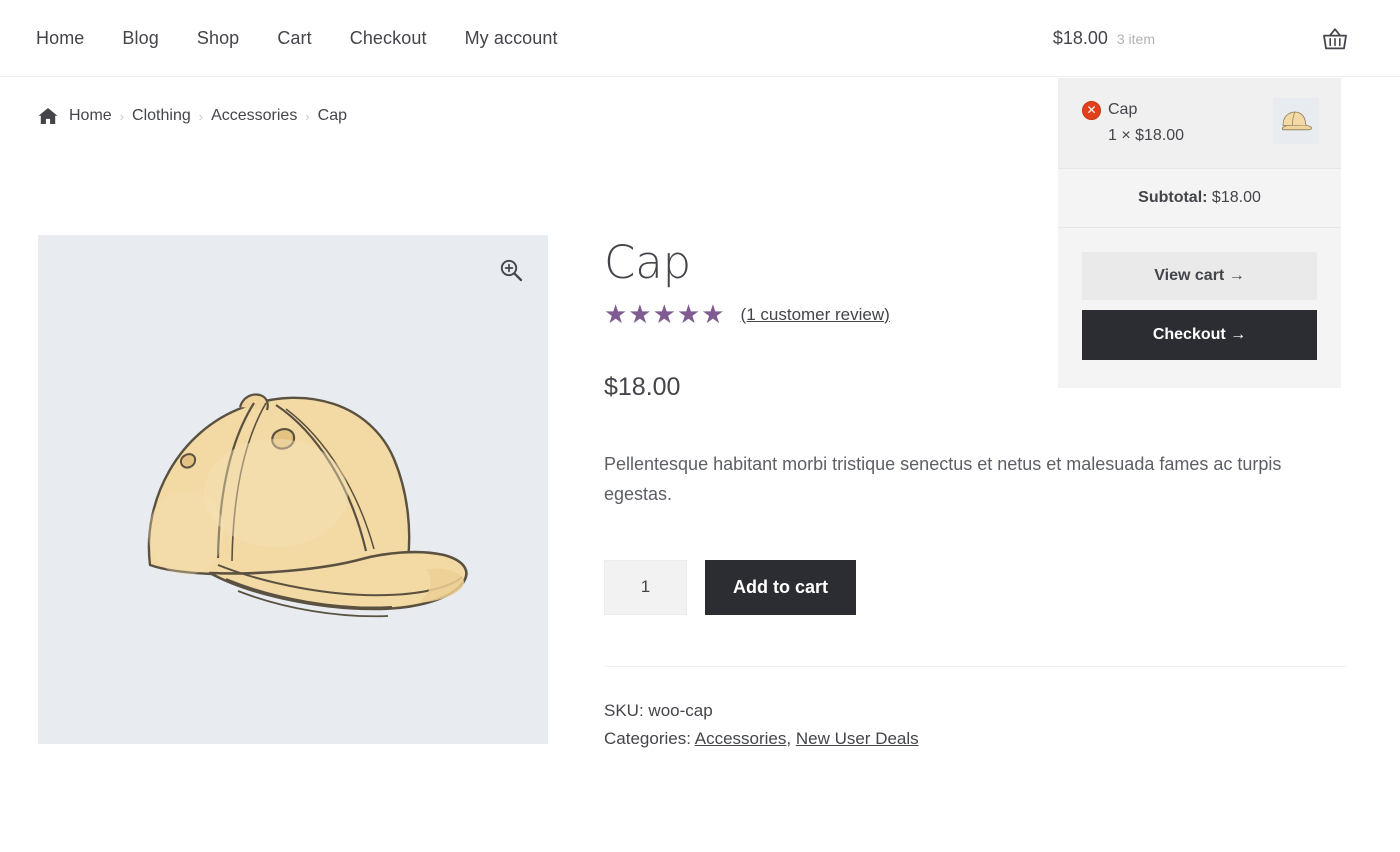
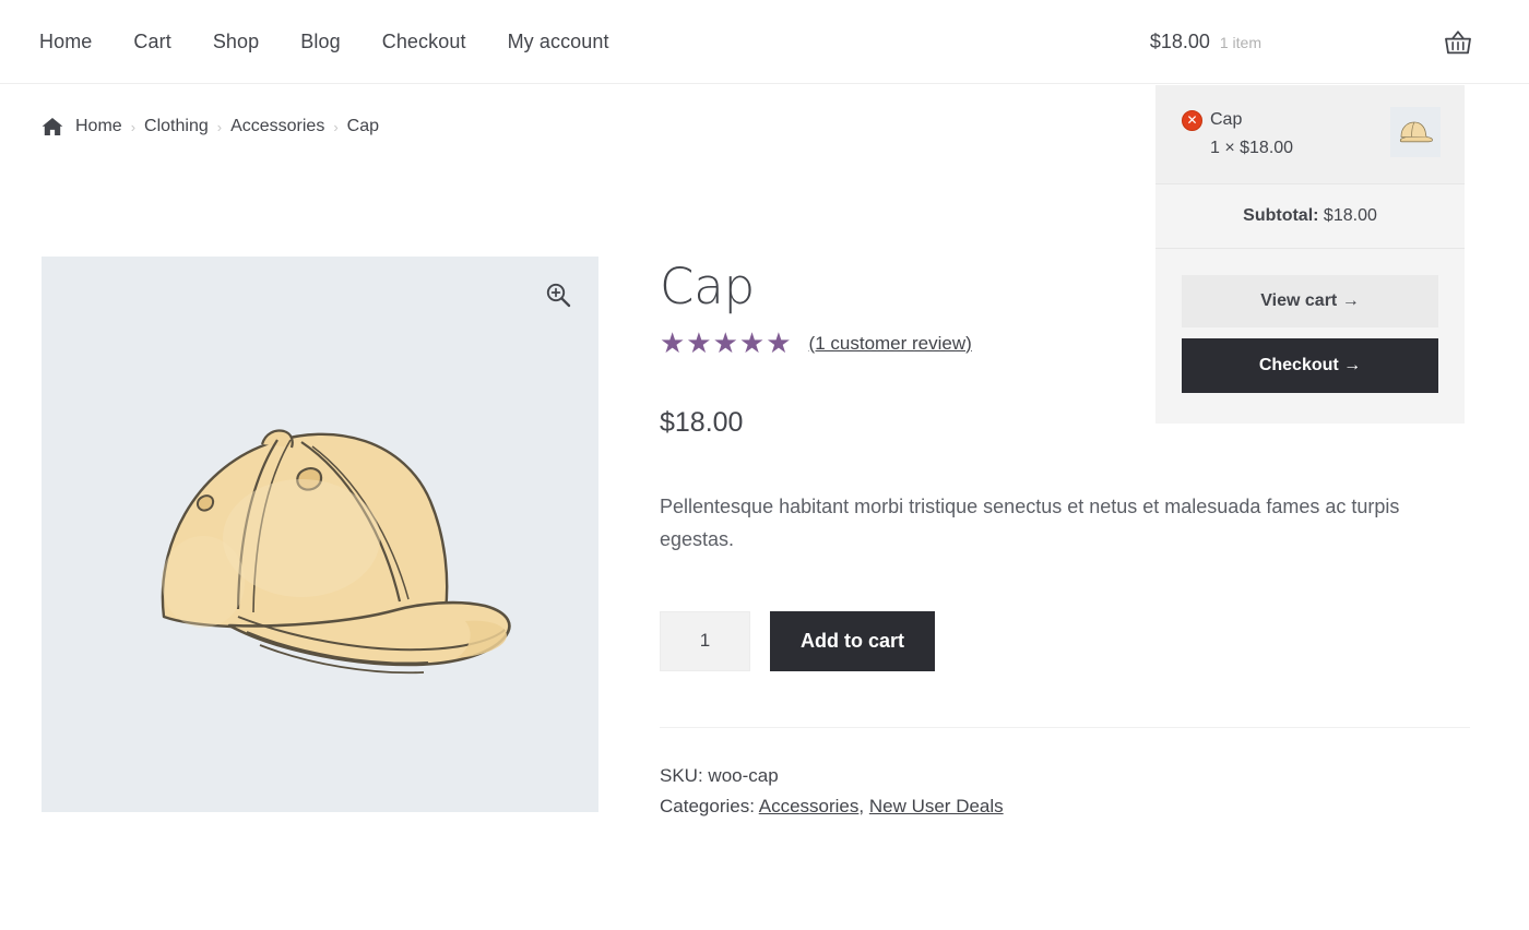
  Home
- Blog
+ Cart
  Shop
- Cart
+ Blog
  Checkout
  My account
  $18.00
- 3 item
+ 1 item
  ✕
  Cap
  1 × $18.00
  Subtotal: $18.00
  View cart →
  Checkout →
  Home
  ›
  Clothing
  ›
  Accessories
  ›
  Cap
  Cap
  ★★★★★
  (1 customer review)
  $18.00
  Pellentesque habitant morbi tristique senectus et netus et malesuada fames ac turpis egestas.
  1
  Add to cart
  SKU: woo-cap
  Categories: Accessories, New User Deals
